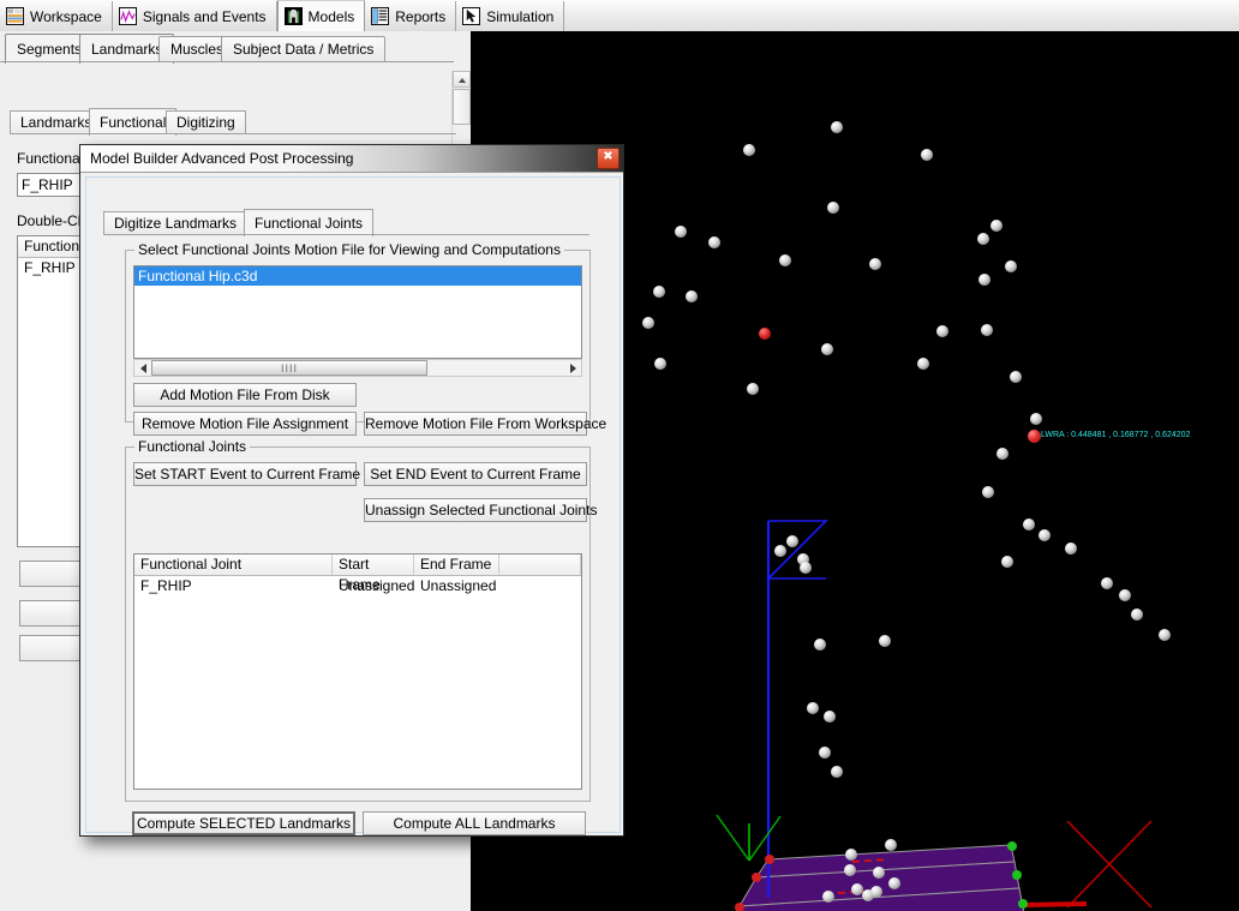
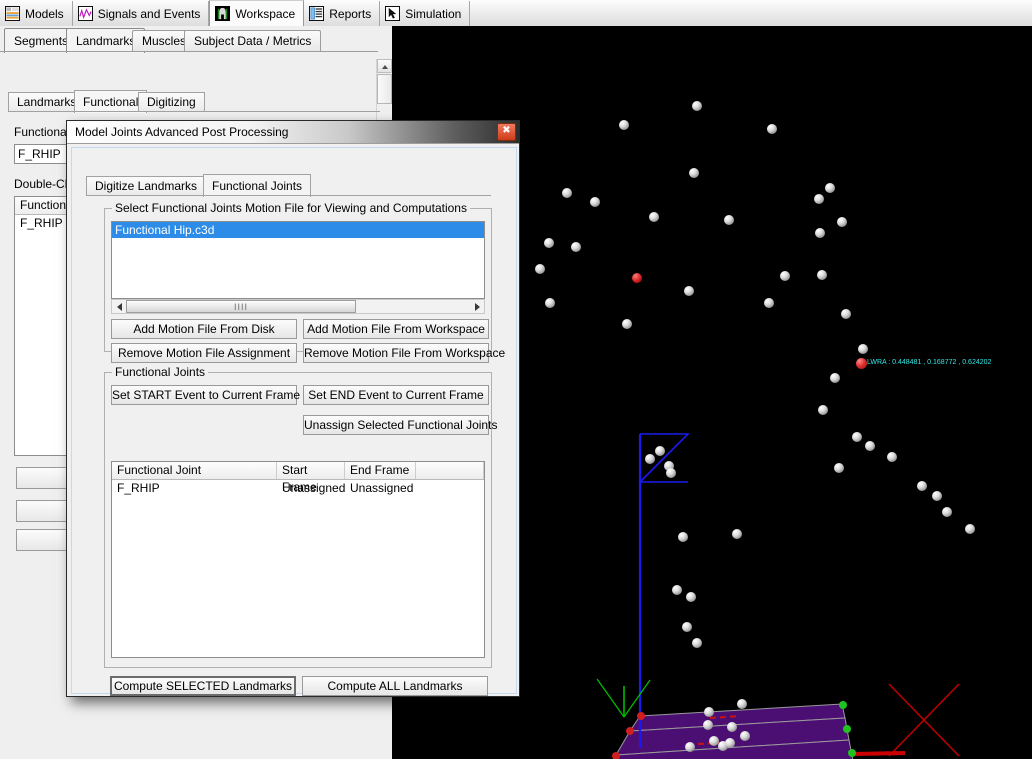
- Workspace
+ Models
  Signals and Events
- Models
+ Workspace
  Reports
  Simulation
  Segment
  Landmark
  Muscles
  Subject Data / Metrics
  Landmark
  Functiona
  Digitizing
  F_RHIP
  Double-C
  Function
  F_RHIP
- Model Builder Advanced Post Processing
+ Model Joints Advanced Post Processing
  ✖
  Digitize Landmarks
  Functional Joints
  Select Functional Joints Motion File for Viewing and Computations
  Functional Hip.c3d
  IIII
  Add Motion File From Disk
+ Add Motion File From Workspace
  Remove Motion File Assignment
  Remove Motion File From Workspace
  Functional Joints
  Set START Event to Current Frame
  Set END Event to Current Frame
  Unassign Selected Functional Joints
  Functional Joint
  Start Frame
  End Frame
  F_RHIP
  Unassigned
  Unassigned
  Compute SELECTED Landmarks
  Compute ALL Landmarks
